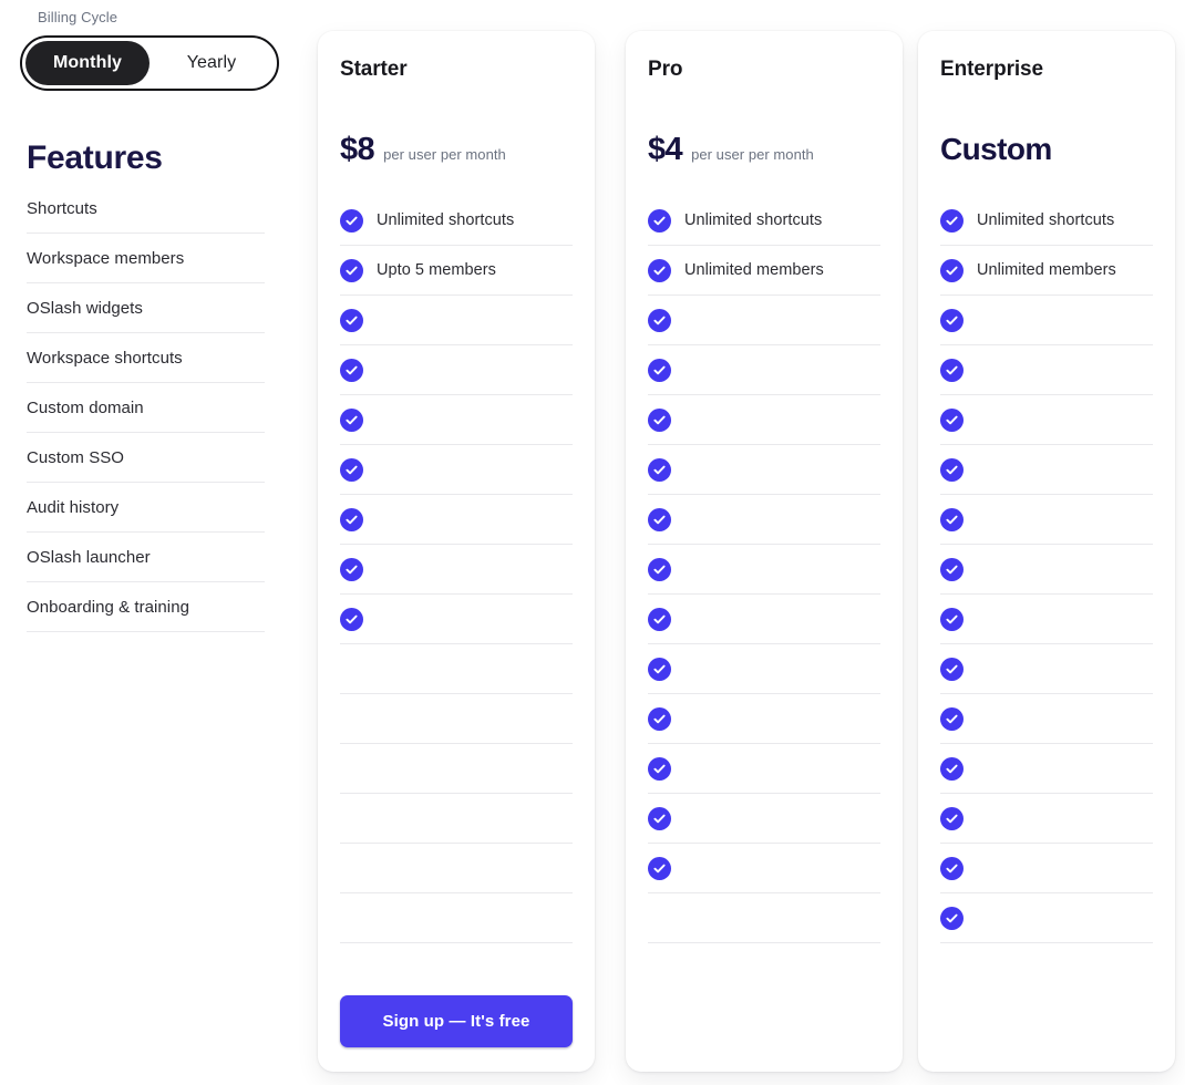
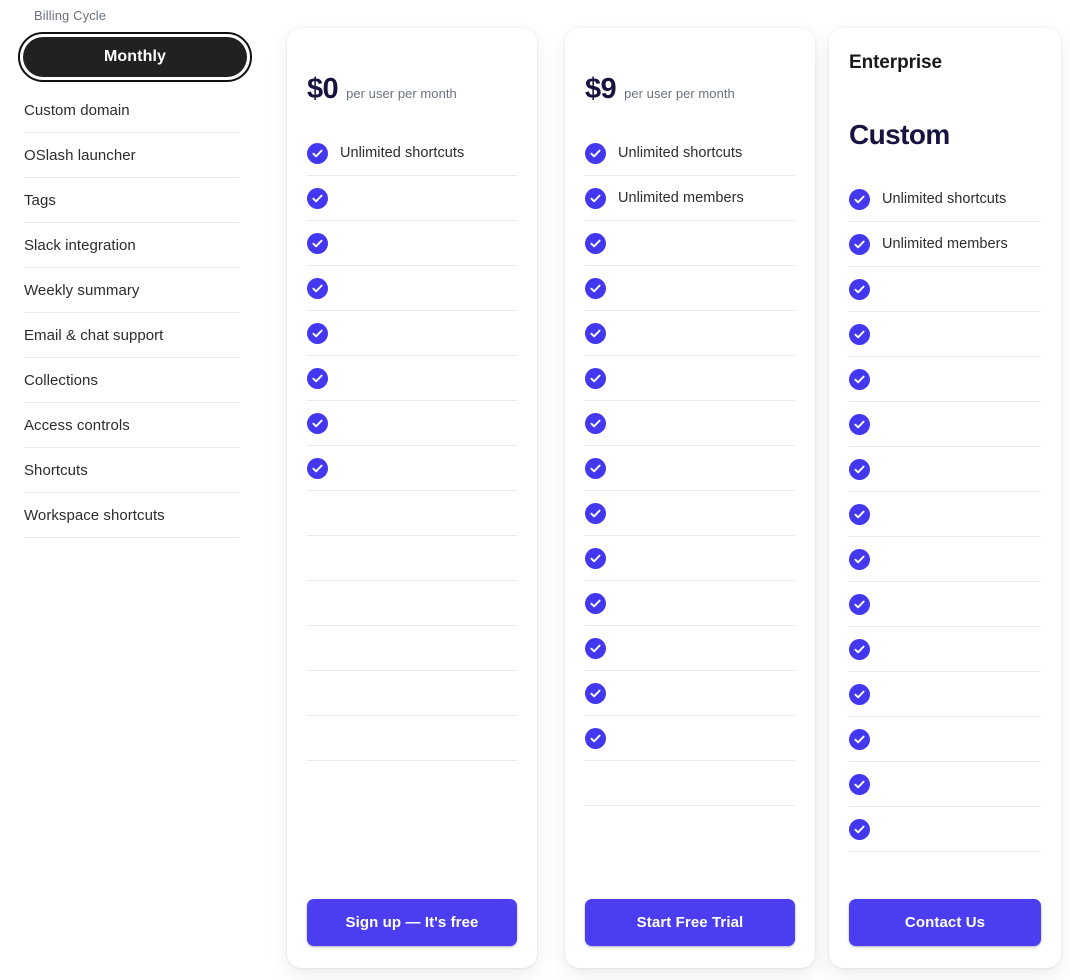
  Billing Cycle
  Monthly
- Yearly
- Features
- Shortcuts
+ Custom domain
- Workspace members
- OSlash widgets
- Workspace shortcuts
+ OSlash launcher
+ Tags
+ Slack integration
+ Weekly summary
+ Email & chat support
+ Collections
+ Access controls
- Custom domain
+ Shortcuts
- Custom SSO
- Audit history
- OSlash launcher
+ Workspace shortcuts
- Onboarding & training
- Starter
- $8
+ $0
  per user per month
  Unlimited shortcuts
- Upto 5 members
  Sign up — It's free
- Pro
- $4
+ $9
  per user per month
  Unlimited shortcuts
  Unlimited members
+ Start Free Trial
  Enterprise
  Custom
  Unlimited shortcuts
  Unlimited members
+ Contact Us
